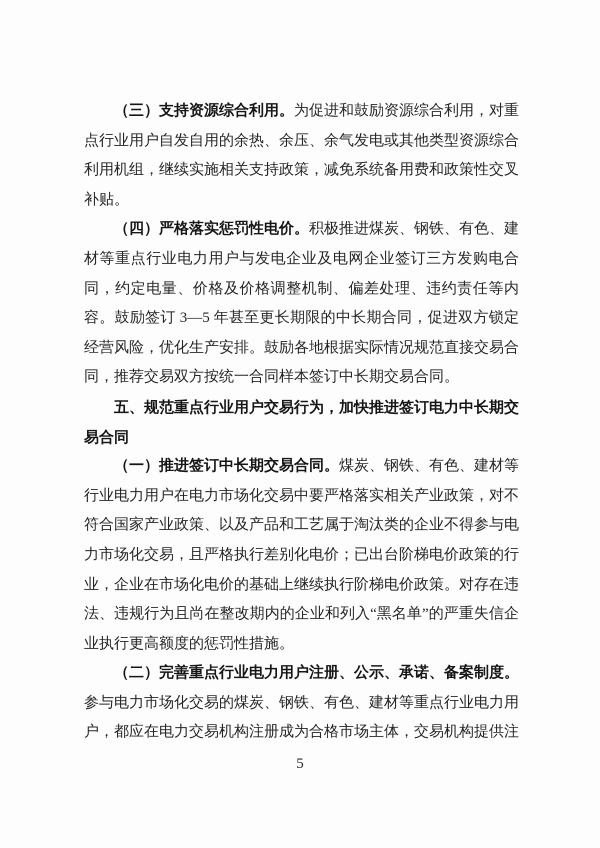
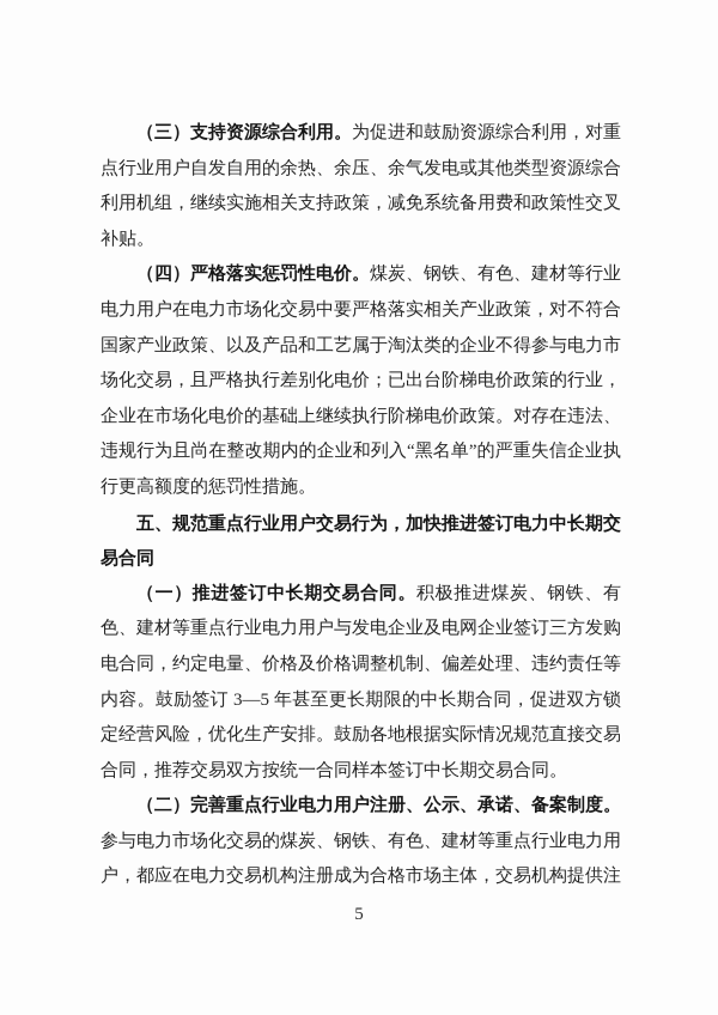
  （三）支持资源综合利用。为促进和鼓励资源综合利用，对重点行业用户自发自用的余热、余压、余气发电或其他类型资源综合利用机组，继续实施相关支持政策，减免系统备用费和政策性交叉补贴。
- （四）严格落实惩罚性电价。积极推进煤炭、钢铁、有色、建材等重点行业电力用户与发电企业及电网企业签订三方发购电合同，约定电量、价格及价格调整机制、偏差处理、违约责任等内容。鼓励签订 3—5 年甚至更长期限的中长期合同，促进双方锁定经营风险，优化生产安排。鼓励各地根据实际情况规范直接交易合同，推荐交易双方按统一合同样本签订中长期交易合同。
+ （四）严格落实惩罚性电价。煤炭、钢铁、有色、建材等行业电力用户在电力市场化交易中要严格落实相关产业政策，对不符合国家产业政策、以及产品和工艺属于淘汰类的企业不得参与电力市场化交易，且严格执行差别化电价；已出台阶梯电价政策的行业，企业在市场化电价的基础上继续执行阶梯电价政策。对存在违法、违规行为且尚在整改期内的企业和列入“黑名单”的严重失信企业执行更高额度的惩罚性措施。
  五、规范重点行业用户交易行为，加快推进签订电力中长期交易合同
- （一）推进签订中长期交易合同。煤炭、钢铁、有色、建材等行业电力用户在电力市场化交易中要严格落实相关产业政策，对不符合国家产业政策、以及产品和工艺属于淘汰类的企业不得参与电力市场化交易，且严格执行差别化电价；已出台阶梯电价政策的行业，企业在市场化电价的基础上继续执行阶梯电价政策。对存在违法、违规行为且尚在整改期内的企业和列入“黑名单”的严重失信企业执行更高额度的惩罚性措施。
+ （一）推进签订中长期交易合同。积极推进煤炭、钢铁、有色、建材等重点行业电力用户与发电企业及电网企业签订三方发购电合同，约定电量、价格及价格调整机制、偏差处理、违约责任等内容。鼓励签订 3—5 年甚至更长期限的中长期合同，促进双方锁定经营风险，优化生产安排。鼓励各地根据实际情况规范直接交易合同，推荐交易双方按统一合同样本签订中长期交易合同。
  （二）完善重点行业电力用户注册、公示、承诺、备案制度。参与电力市场化交易的煤炭、钢铁、有色、建材等重点行业电力用户，都应在电力交易机构注册成为合格市场主体，交易机构提供注
  5
